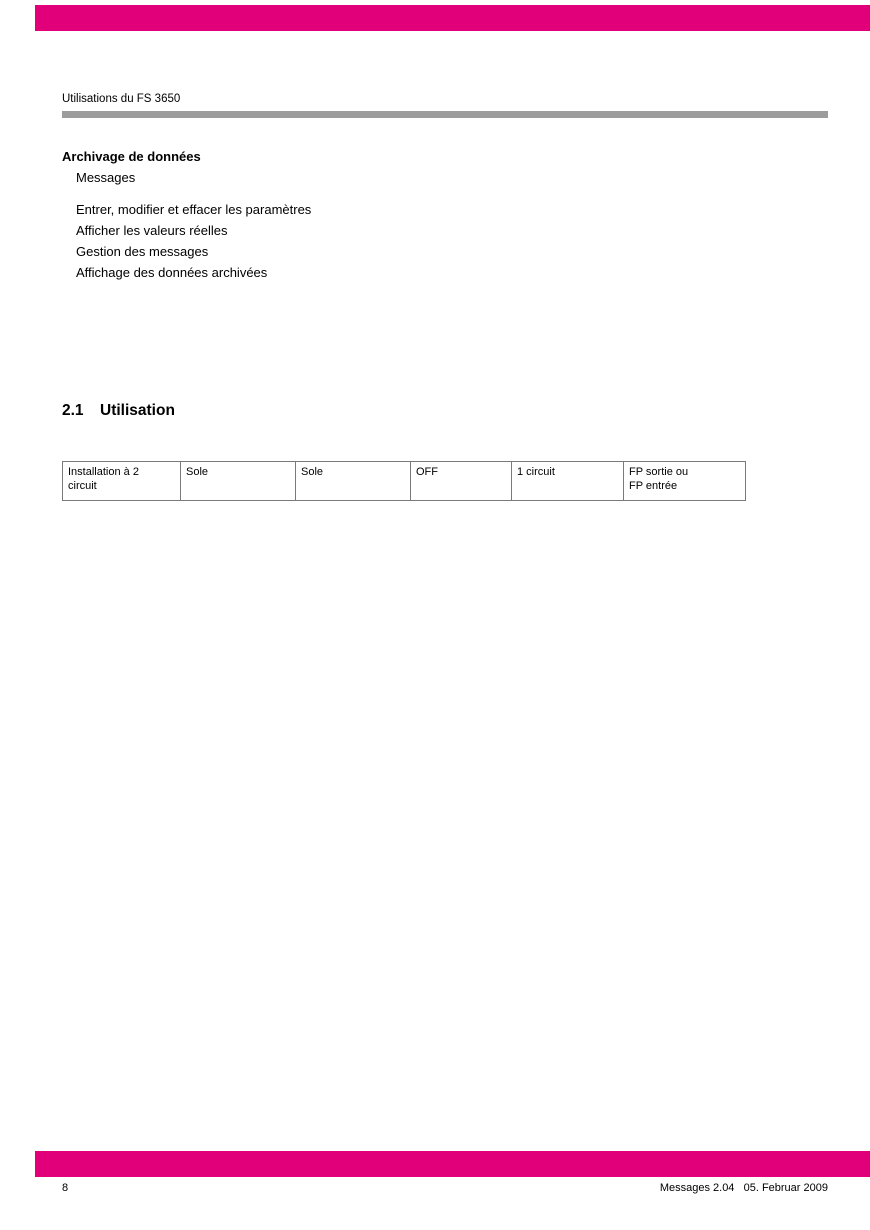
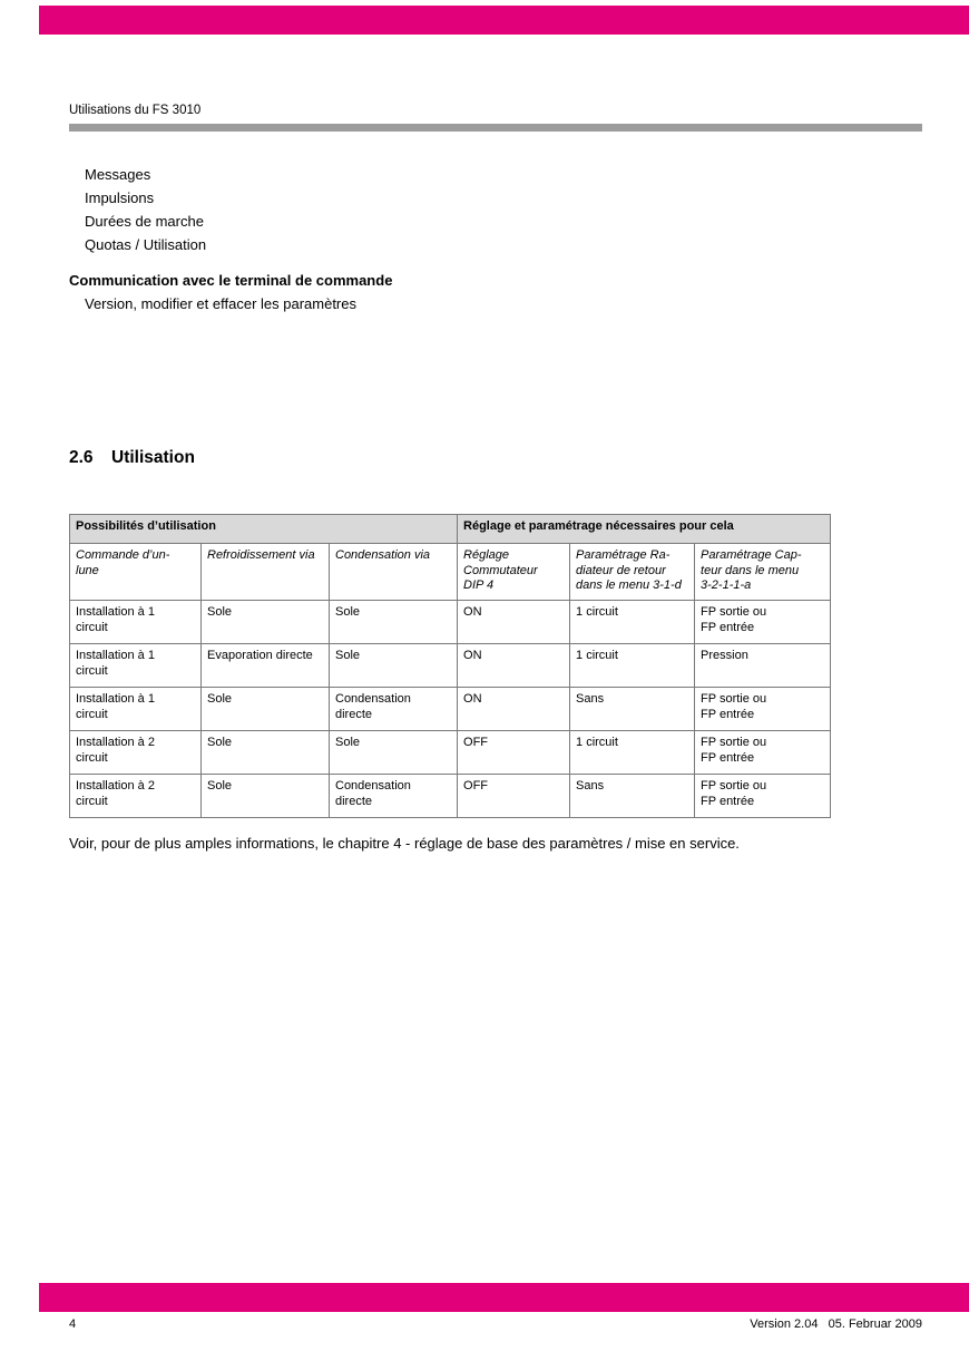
- Utilisations du FS 3650
+ Utilisations du FS 3010
- Archivage de données
  Messages
+ Impulsions
+ Durées de marche
+ Quotas / Utilisation
+ Communication avec le terminal de commande
- Entrer, modifier et effacer les paramètres
+ Version, modifier et effacer les paramètres
- Afficher les valeurs réelles
- Gestion des messages
- Affichage des données archivées
- 2.1 Utilisation
+ 2.6 Utilisation
+ Possibilités d’utilisation	Réglage et paramétrage nécessaires pour cela
+ Commande d’un- lune	Refroidissement via	Condensation via	Réglage Commutateur DIP 4	Paramétrage Ra- diateur de retour dans le menu 3-1-d	Paramétrage Cap- teur dans le menu 3-2-1-1-a
+ Installation à 1 circuit	Sole	Sole	ON	1 circuit	FP sortie ou FP entrée
+ Installation à 1 circuit	Evaporation directe	Sole	ON	1 circuit	Pression
+ Installation à 1 circuit	Sole	Condensation directe	ON	Sans	FP sortie ou FP entrée
  Installation à 2 circuit	Sole	Sole	OFF	1 circuit	FP sortie ou FP entrée
+ Installation à 2 circuit	Sole	Condensation directe	OFF	Sans	FP sortie ou FP entrée
+ Voir, pour de plus amples informations, le chapitre 4 - réglage de base des paramètres / mise en service.
- 8
+ 4
- Messages 2.04 05. Februar 2009
+ Version 2.04 05. Februar 2009
